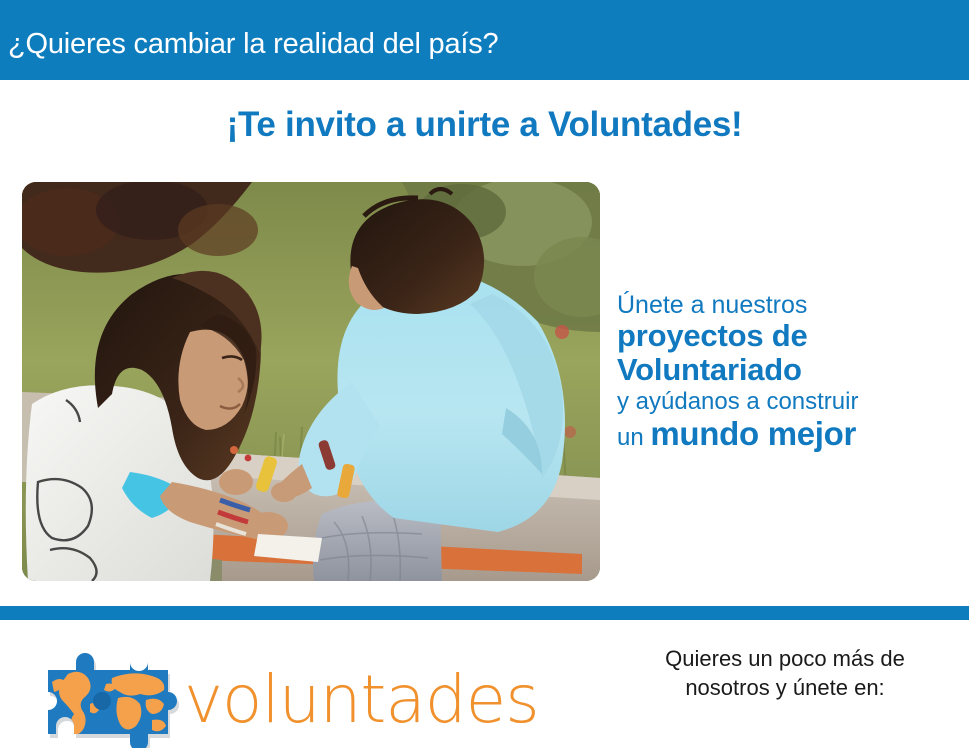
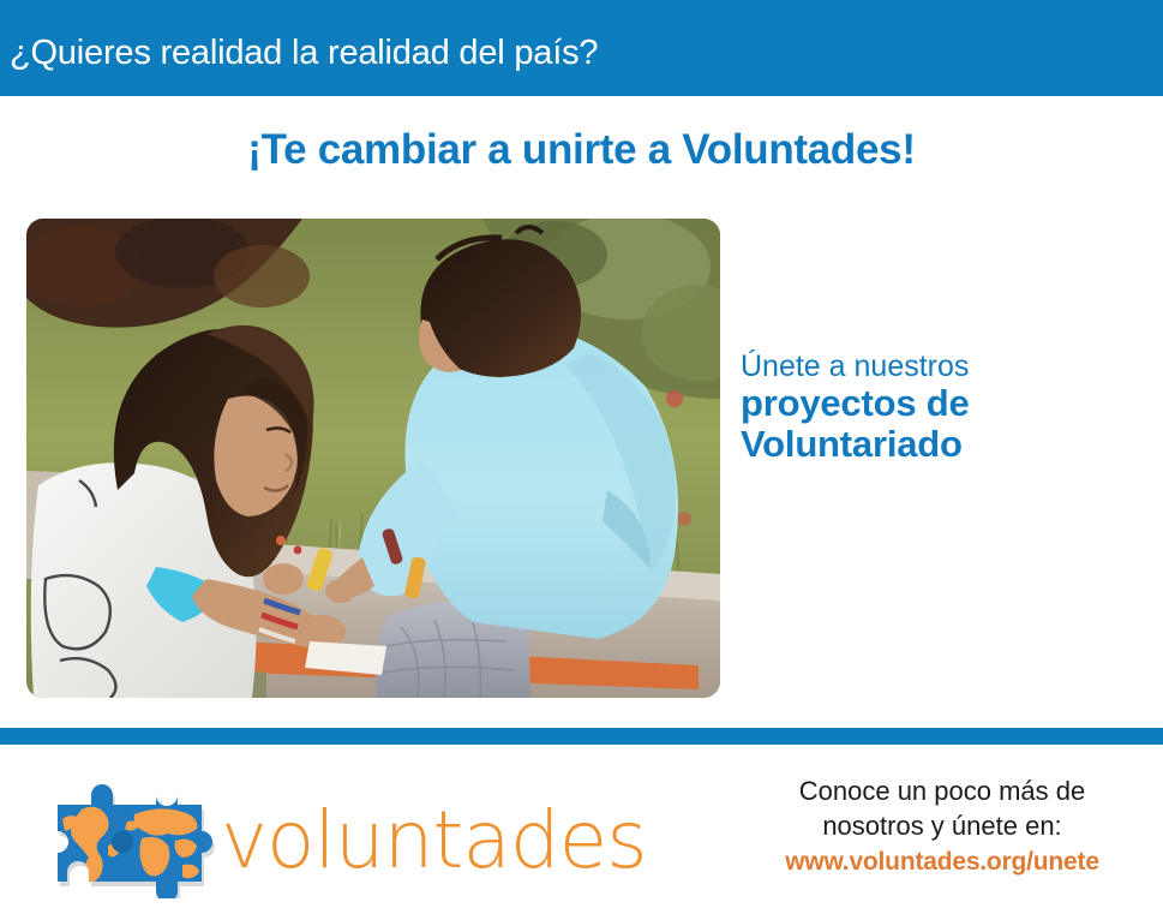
- ¿Quieres cambiar la realidad del país?
+ ¿Quieres realidad la realidad del país?
- ¡Te invito a unirte a Voluntades!
+ ¡Te cambiar a unirte a Voluntades!
  Únete a nuestros
  proyectos de
  Voluntariado
- y ayúdanos a construir
- un mundo mejor
  voluntades
- Quieres un poco más de
+ Conoce un poco más de
  nosotros y únete en:
+ www.voluntades.org/unete
